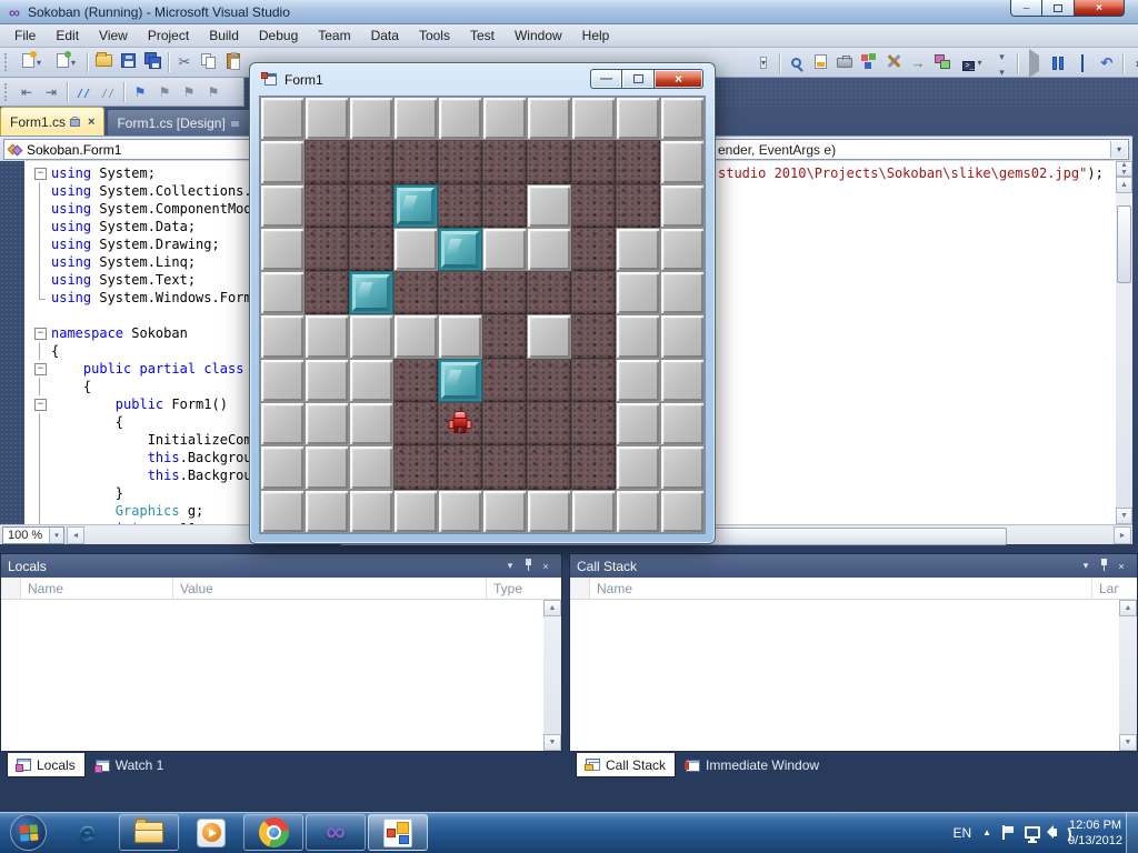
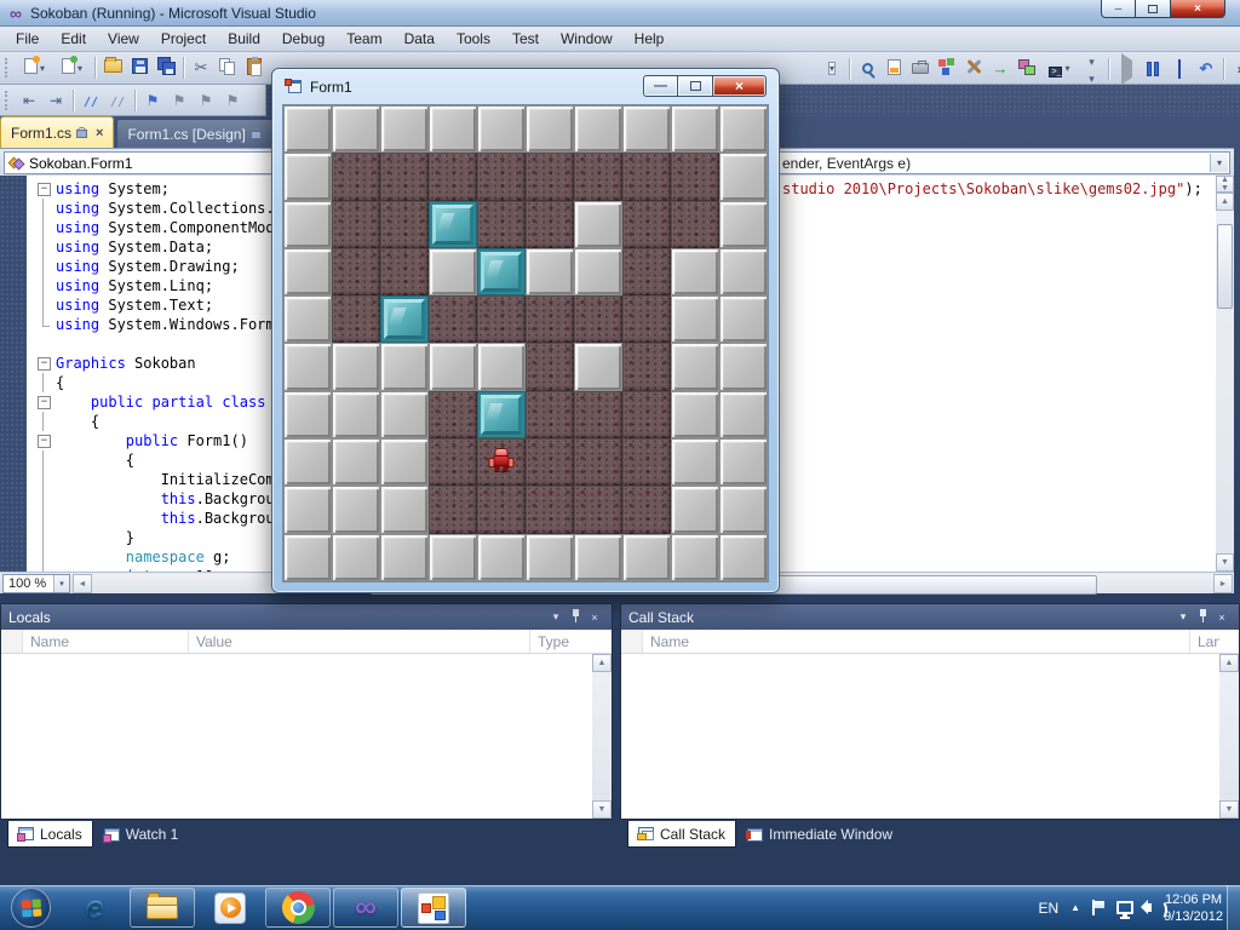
  ∞
  Sokoban (Running) - Microsoft Visual Studio
  –
  ×
  File
  Edit
  View
  Project
  Build
  Debug
  Team
  Data
  Tools
  Test
  Window
  Help
  ✂
  ▾
  →
  ▾
  ▾
  ↶
  ⇤
  ⇥
  //
  //
  ⚑
  ⚑
  ⚑
  ⚑
  Form1.cs
  ×
  Form1.cs [Design]
  Sokoban.Form1
  ▾
  ender, EventArgs e)
  using System;
  using System.Collections.
  using System.ComponentMod
  using System.Data;
  using System.Drawing;
  using System.Linq;
  using System.Text;
  using System.Windows.Form
- namespace Sokoban
+ Graphics Sokoban
  {
  {
  public Form1()
  {
  }
- Graphics g;
+ namespace g;
  studio 2010\Projects\Sokoban\slike\gems02.jpg");
  100 %
  Locals
  ▾
  ×
  Name
  Value
  Type
  Call Stack
  ▾
  ×
  Name
  Lan
  Locals
  Watch 1
  Call Stack
  Immediate Window
  e
  ∞
  EN
  ▲
  12:06 PM
  9/13/2012
  Form1
  —
  ×
